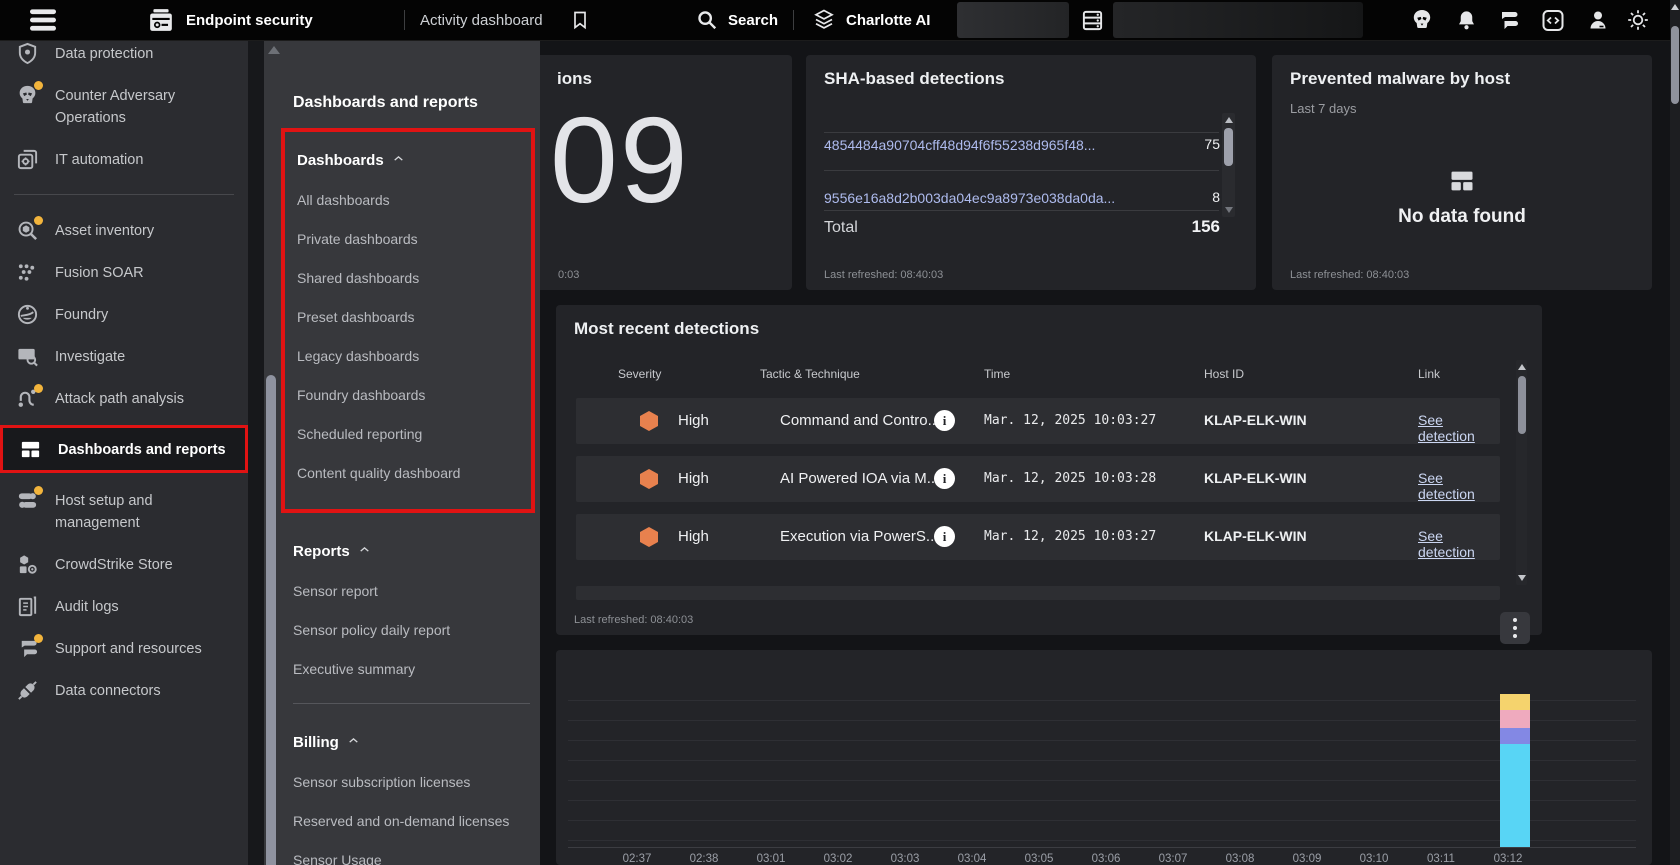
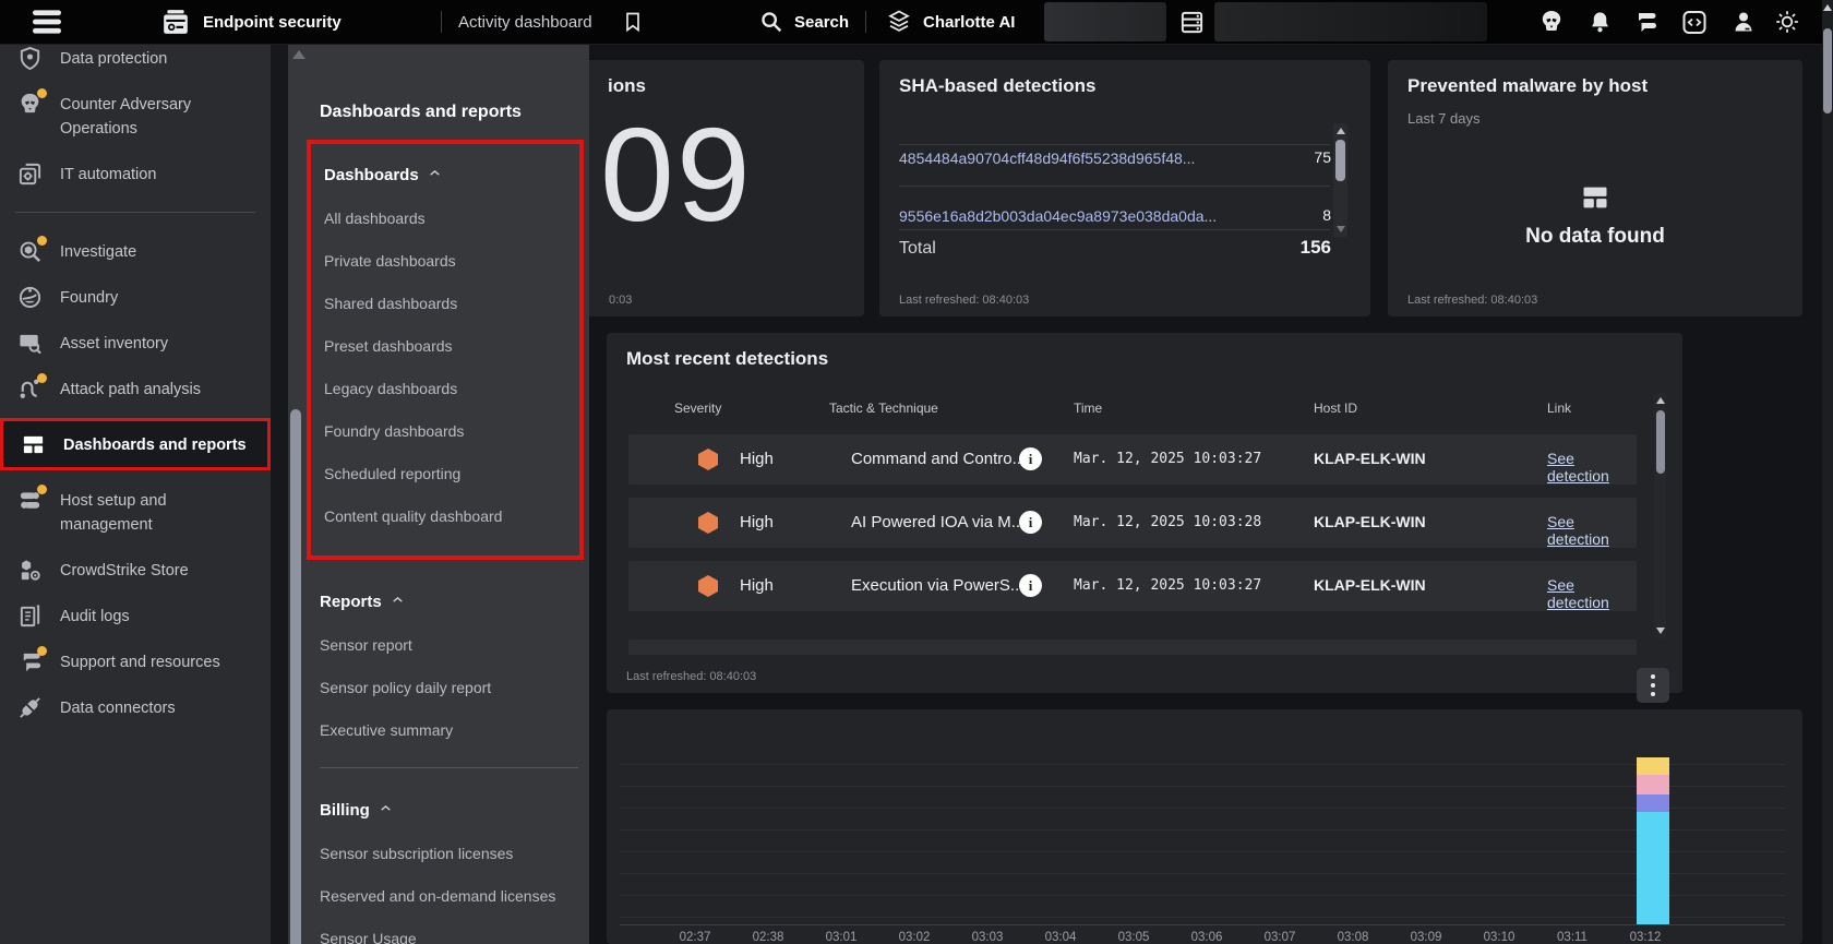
  Endpoint security
  Activity dashboard
  Search
  Charlotte AI
  Data protection
  Counter Adversary Operations
  IT automation
- Asset inventory
+ Investigate
- Fusion SOAR
  Foundry
- Investigate
+ Asset inventory
  Attack path analysis
  Dashboards and reports
  Host setup and management
  CrowdStrike Store
  Audit logs
  Support and resources
  Data connectors
  Dashboards and reports
  Dashboards
  All dashboards
  Private dashboards
  Shared dashboards
  Preset dashboards
  Legacy dashboards
  Foundry dashboards
  Scheduled reporting
  Content quality dashboard
  Reports
  Sensor report
  Sensor policy daily report
  Executive summary
  Billing
  Sensor subscription licenses
  Reserved and on-demand licenses
  Sensor Usage
  ions
  09
  0:03
  SHA-based detections
  4854484a90704cff48d94f6f55238d965f48...
  75
  9556e16a8d2b003da04ec9a8973e038da0da...
  8
  Total
  156
  Last refreshed: 08:40:03
  Prevented malware by host
  Last 7 days
  No data found
  Last refreshed: 08:40:03
  Most recent detections
  Severity
  Tactic & Technique
  Time
  Host ID
  Link
  High
  Command and Contro.
  i
  Mar. 12, 2025 10:03:27
  KLAP-ELK-WIN
  See detection
  High
  AI Powered IOA via M..
  i
  Mar. 12, 2025 10:03:28
  KLAP-ELK-WIN
  See detection
  High
  Execution via PowerS..
  i
  Mar. 12, 2025 10:03:27
  KLAP-ELK-WIN
  See detection
  Last refreshed: 08:40:03
  02:37
  02:38
  03:01
  03:02
  03:03
  03:04
  03:05
  03:06
  03:07
  03:08
  03:09
  03:10
  03:11
  03:12
